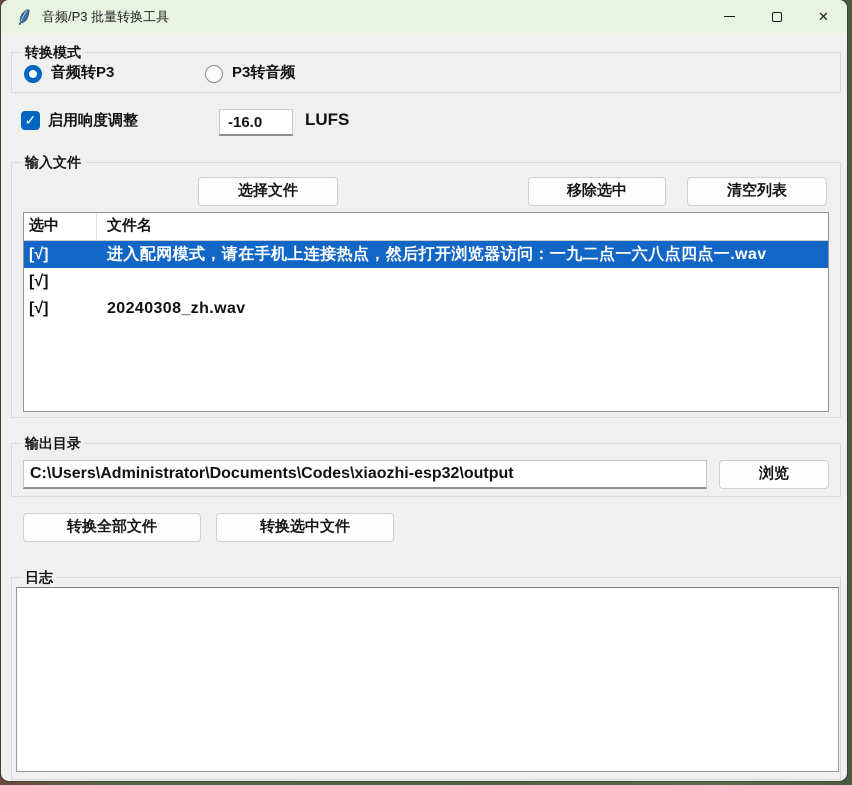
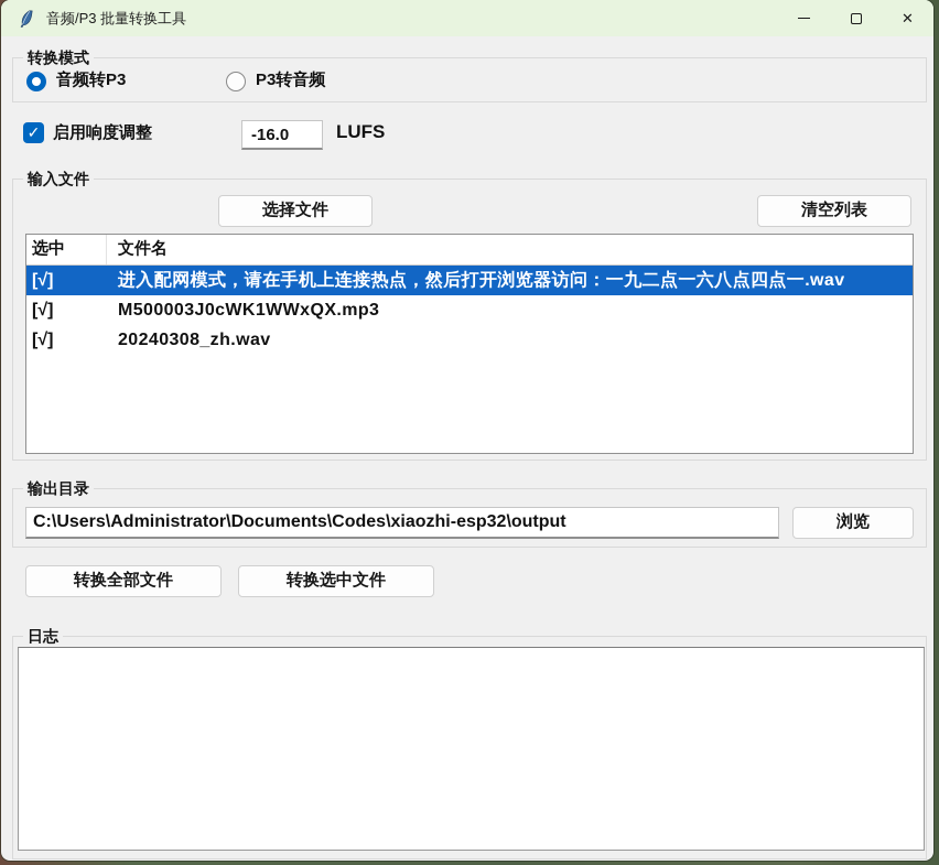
  音频/P3 批量转换工具
  ✕
  转换模式
  音频转P3
  P3转音频
  ✓
  启用响度调整
  -16.0
  LUFS
  输入文件
  选择文件
- 移除选中
  清空列表
  选中
  文件名
  [√]
  进入配网模式，请在手机上连接热点，然后打开浏览器访问：一九二点一六八点四点一.wav
  [√]
+ M500003J0cWK1WWxQX.mp3
  [√]
  20240308_zh.wav
  输出目录
  C:\Users\Administrator\Documents\Codes\xiaozhi-esp32\output
  浏览
  转换全部文件
  转换选中文件
  日志
